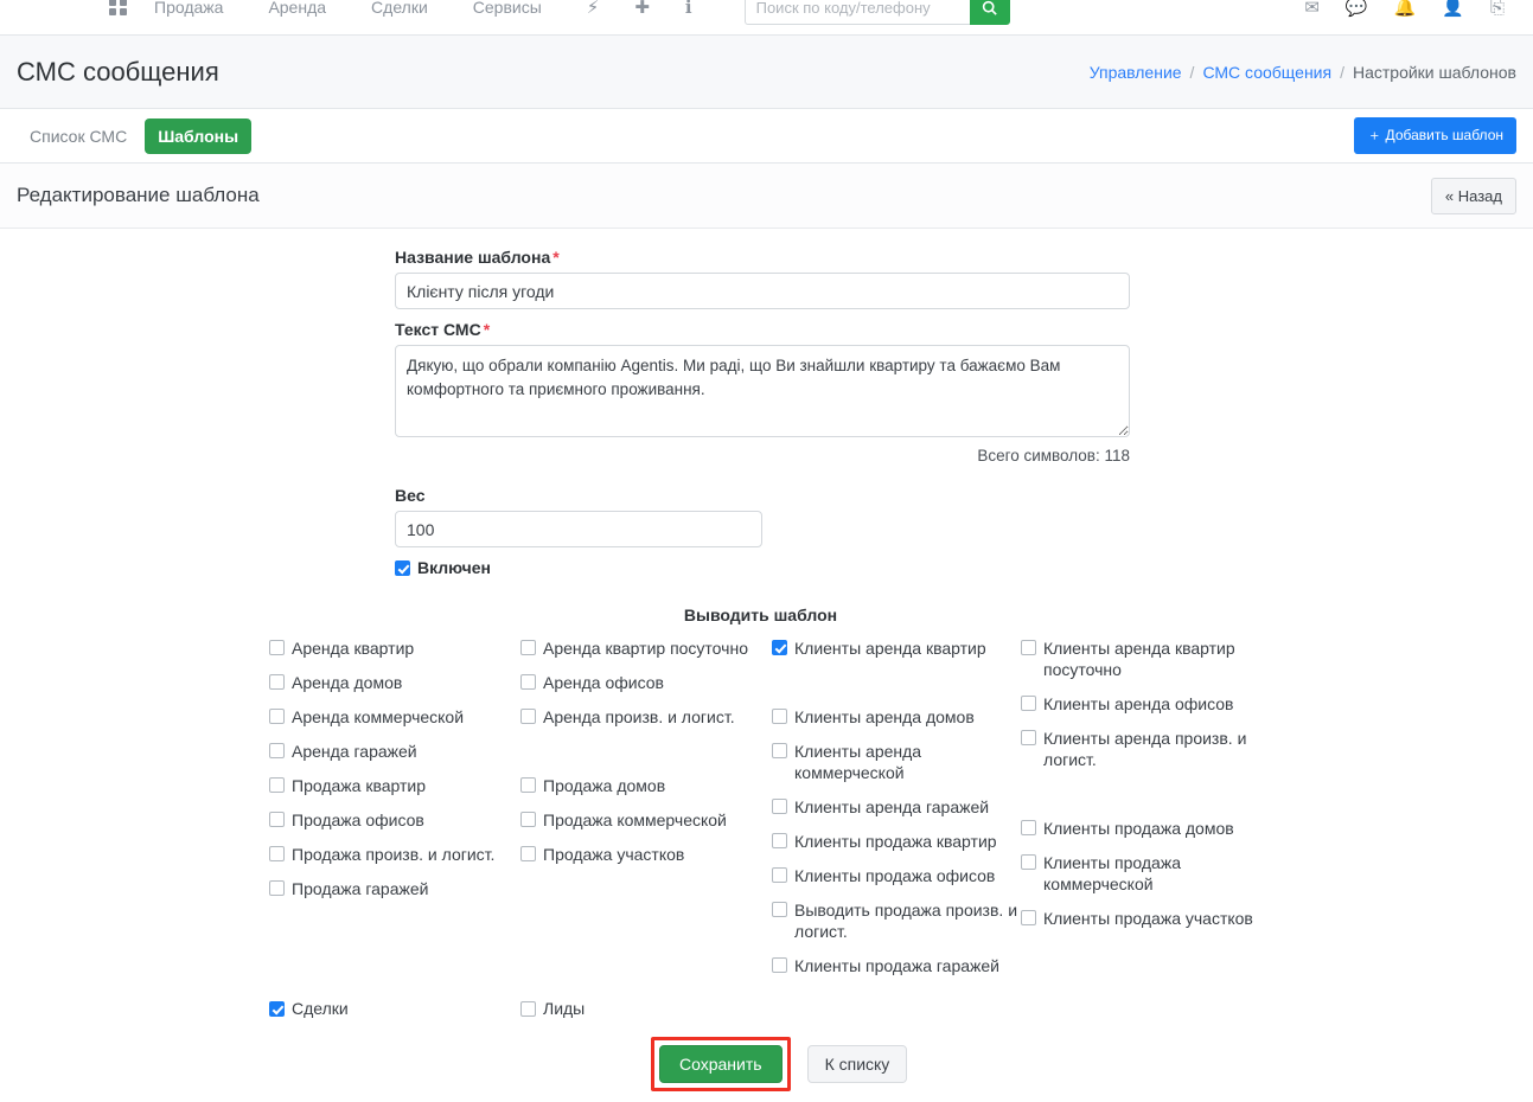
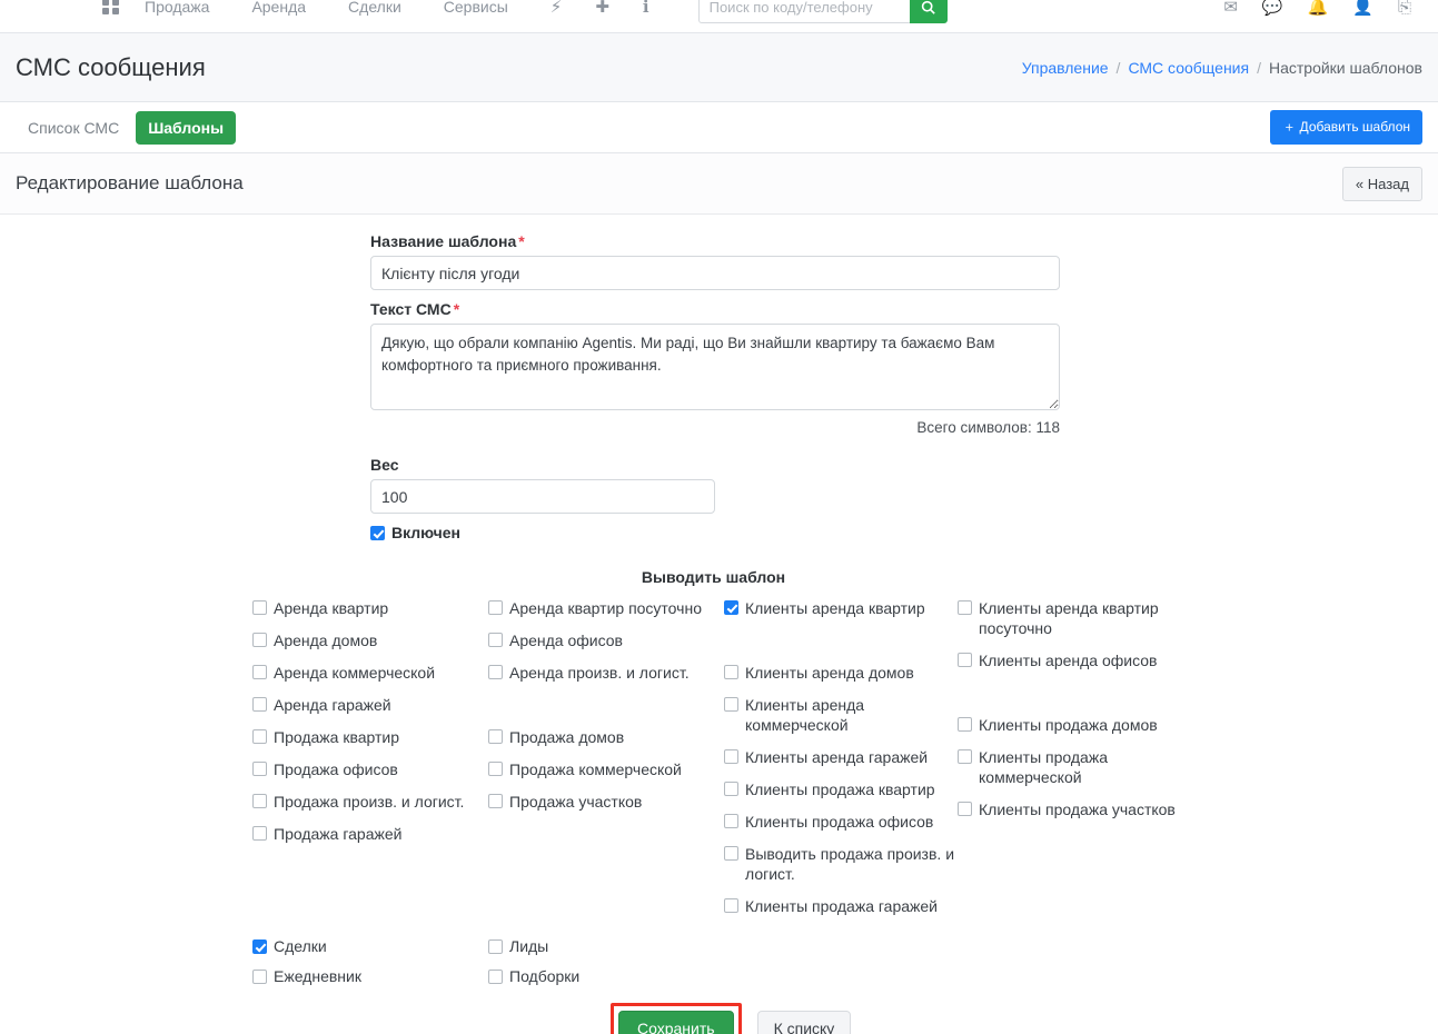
  Продажа
  Аренда
  Сделки
  Сервисы
  ⚡
  ✚
  ℹ
  Поиск по коду/телефону
  ✉
  💬
  🔔
  👤
  ⎘
  СМС сообщения
  Управление
  /
  СМС сообщения
  /
  Настройки шаблонов
  Список СМС
  Шаблоны
  ＋ Добавить шаблон
  Редактирование шаблона
  « Назад
  Название шаблона *
  Клієнту після угоди
  Текст СМС *
  Всего символов: 118
  Вес
  100
  Включен
  Выводить шаблон
  Аренда квартир
  Аренда домов
  Аренда коммерческой
  Аренда гаражей
  Продажа квартир
  Продажа офисов
  Продажа произв. и логист.
  Продажа гаражей
  Аренда квартир посуточно
  Аренда офисов
  Аренда произв. и логист.
  Продажа домов
  Продажа коммерческой
  Продажа участков
  Клиенты аренда квартир
  Клиенты аренда домов
  Клиенты аренда коммерческой
  Клиенты аренда гаражей
  Клиенты продажа квартир
  Клиенты продажа офисов
  Выводить продажа произв. и логист.
  Клиенты продажа гаражей
  Клиенты аренда квартир посуточно
  Клиенты аренда офисов
- Клиенты аренда произв. и логист.
  Клиенты продажа домов
  Клиенты продажа коммерческой
  Клиенты продажа участков
  Сделки
  Лиды
+ Ежедневник
+ Подборки
  Сохранить
  К списку
